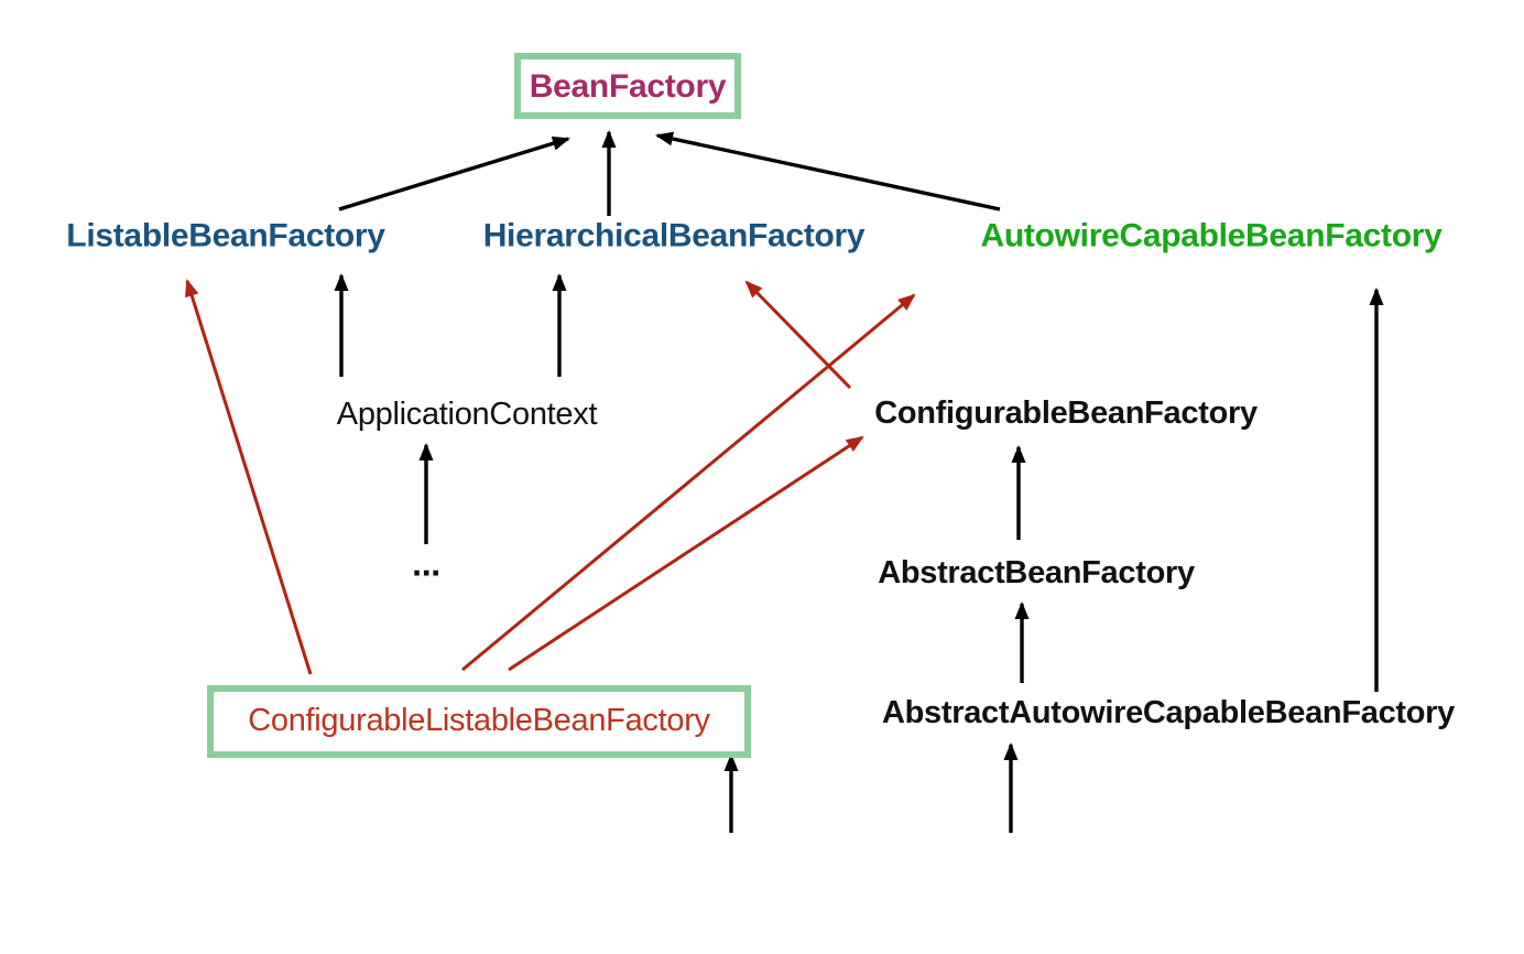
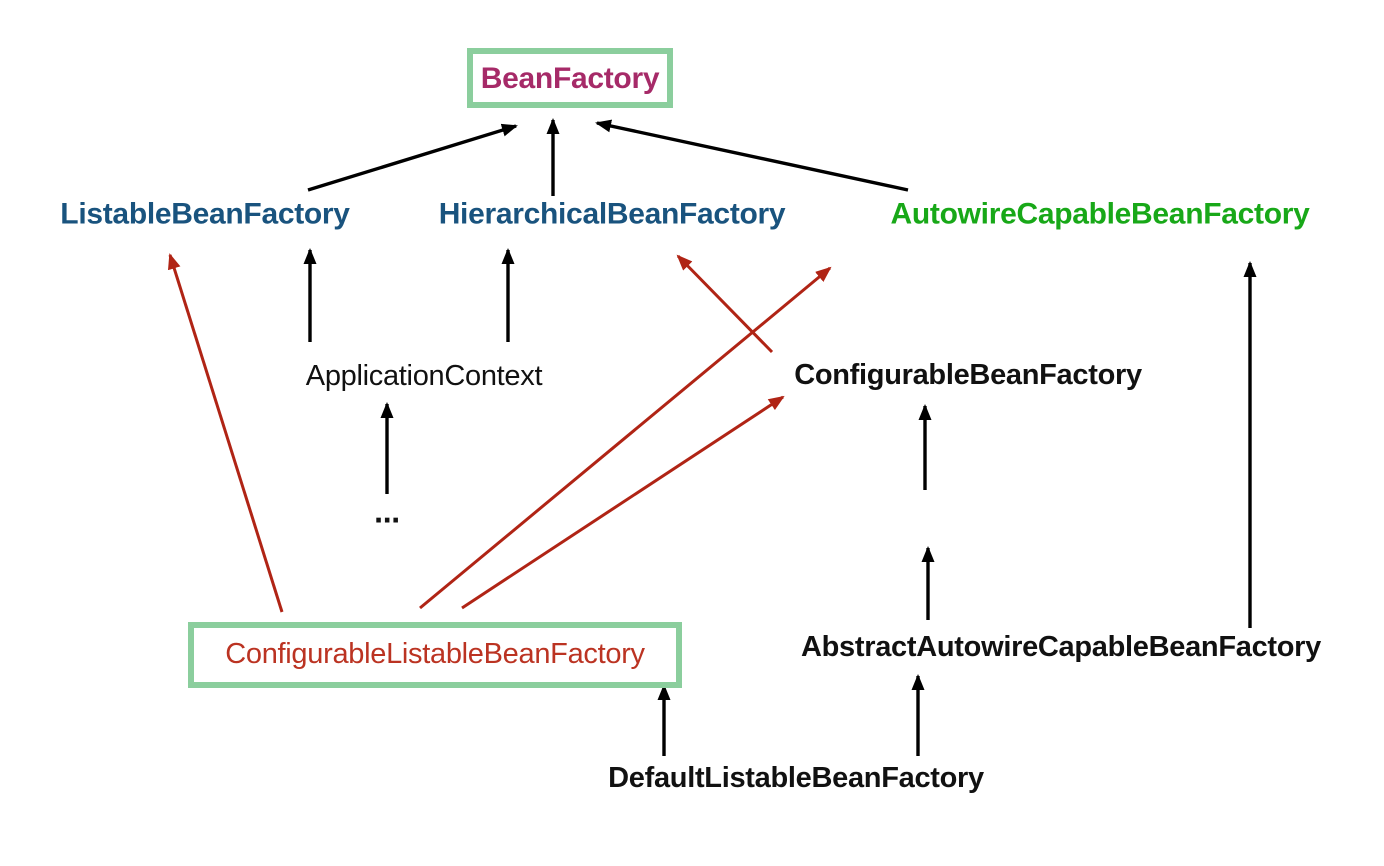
  BeanFactory
  ListableBeanFactory
  HierarchicalBeanFactory
  AutowireCapableBeanFactory
  ApplicationContext
  ...
  ConfigurableBeanFactory
- AbstractBeanFactory
  ConfigurableListableBeanFactory
  AbstractAutowireCapableBeanFactory
+ DefaultListableBeanFactory
